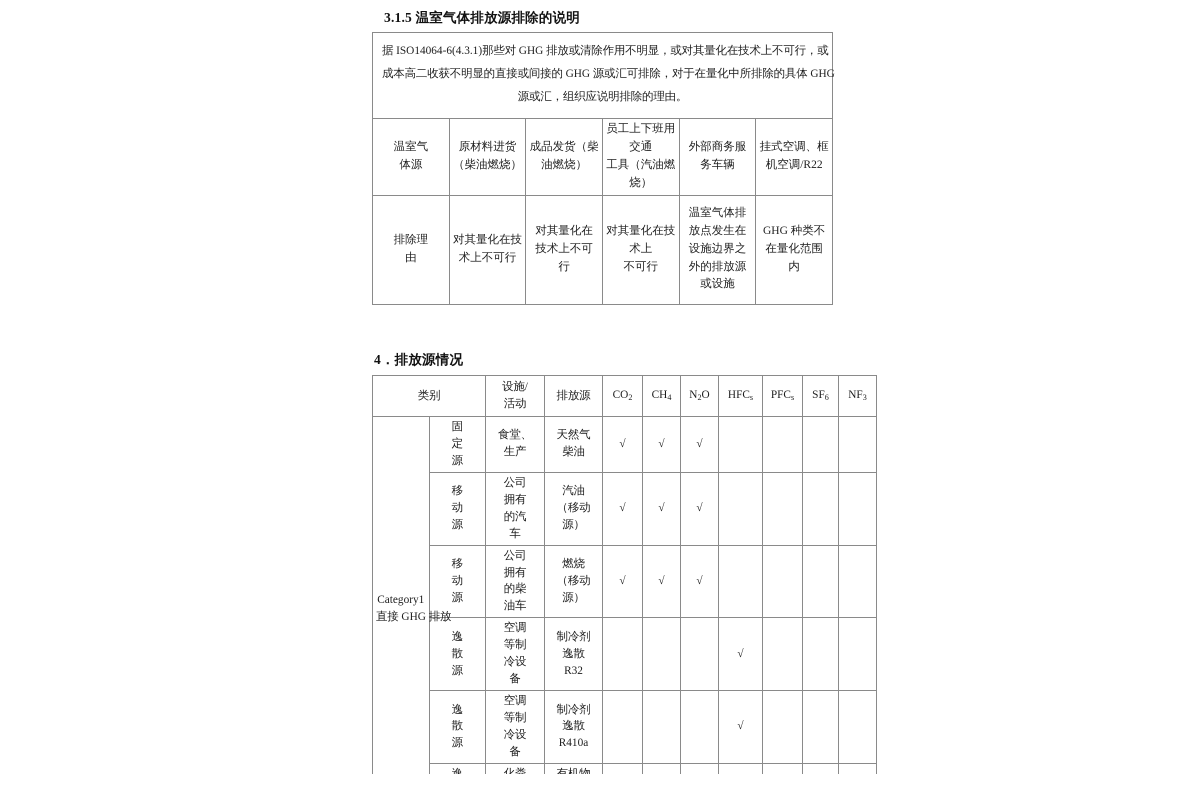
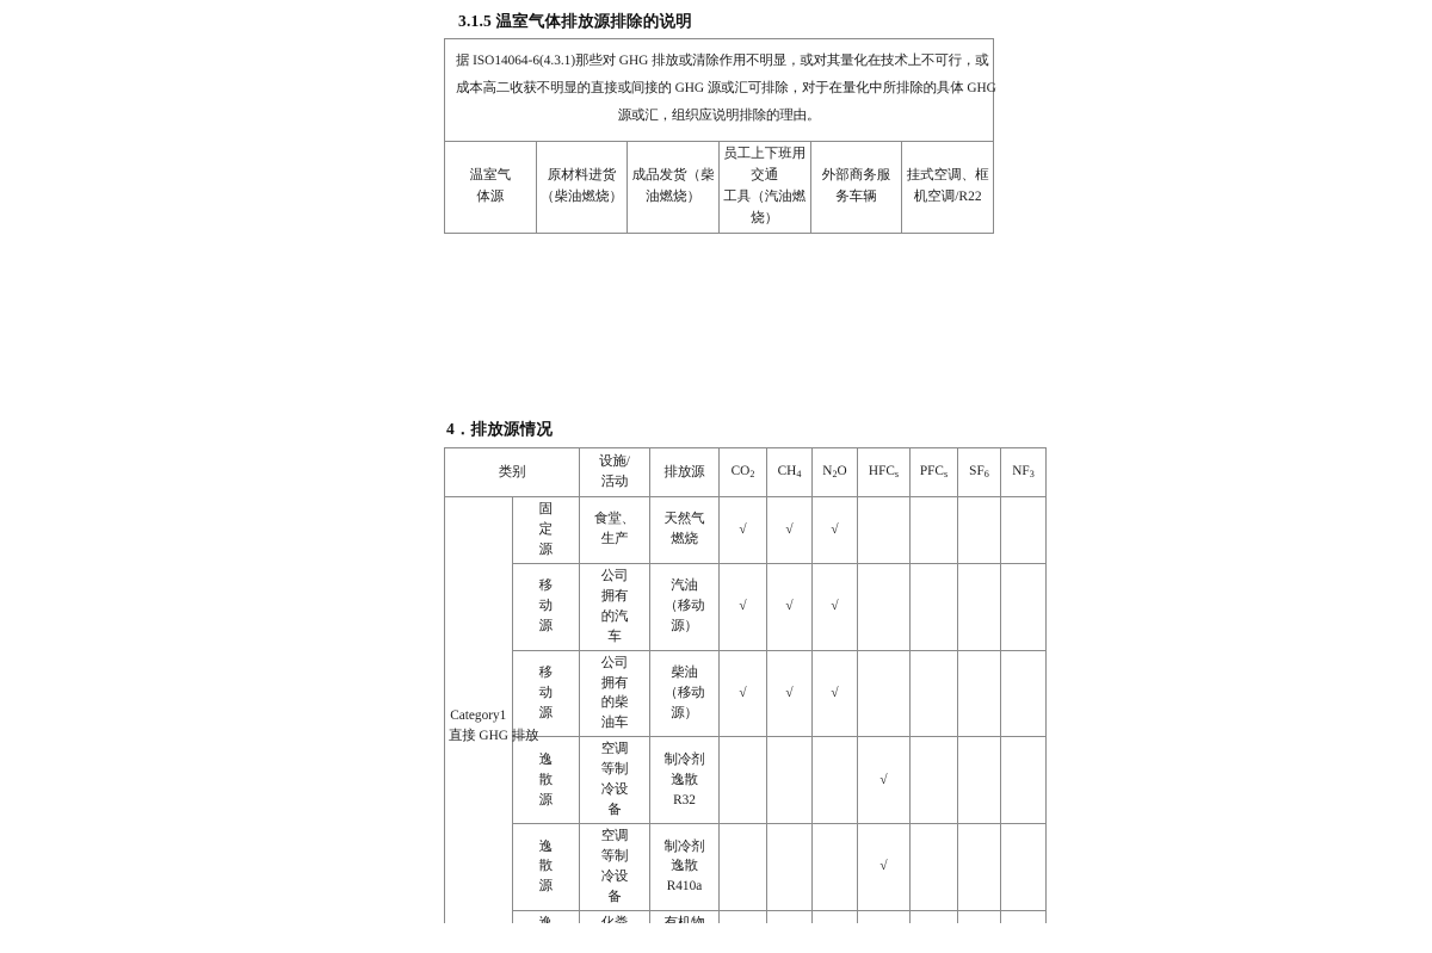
  3.1.5 温室气体排放源排除的说明
  据 ISO14064-6(4.3.1)那些对 GHG 排放或清除作用不明显，或对其量化在技术上不可行，或 成本高二收获不明显的直接或间接的 GHG 源或汇可排除，对于在量化中所排除的具体 GH 源或汇，组织应说明排除的理由。
  温室气 体源	原材料进货 （柴油燃烧）	成品发货（柴 油燃烧）	员工上下班用交通 工具（汽油燃烧）	外部商务服 务车辆	挂式空调、框 机空调/R22
- 排除理 由	对其量化在技 术上不可行	对其量化在 技术上不可 行	对其量化在技术上 不可行	温室气体排 放点发生在 设施边界之 外的排放源 或设施	GHG 种类不 在量化范围 内
  4．排放源情况
  类别	设施/ 活动	排放源	CO2	CH4	N2O	HFCs	PFCs	SF6	NF3
- Category1 直接 GHG 排放	固 定 源	食堂、 生产	天然气 柴油	√	√	√
+ Category1 直接 GHG 排放	固 定 源	食堂、 生产	天然气 燃烧	√	√	√
  移 动 源	公司 拥有 的汽 车	汽油 （移动 源）	√	√	√
- 移 动 源	公司 拥有 的柴 油车	燃烧 （移动 源）	√	√	√
+ 移 动 源	公司 拥有 的柴 油车	柴油 （移动 源）	√	√	√
  逸 散 源	空调 等制 冷设 备	制冷剂 逸散 R32				√
  逸 散 源	空调 等制 冷设 备	制冷剂 逸散 R410a				√
